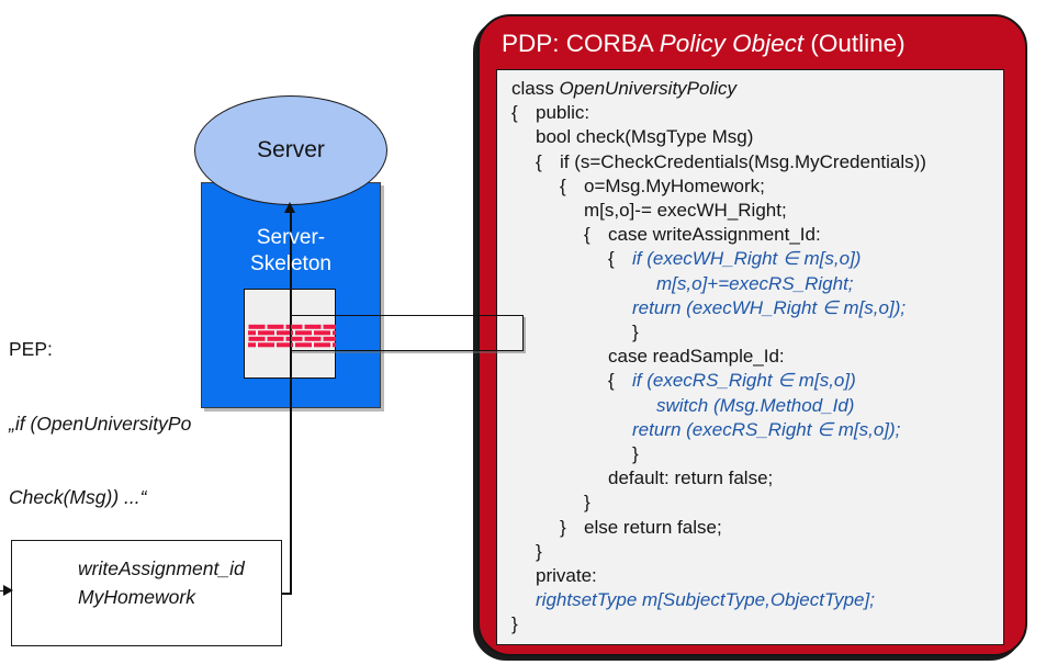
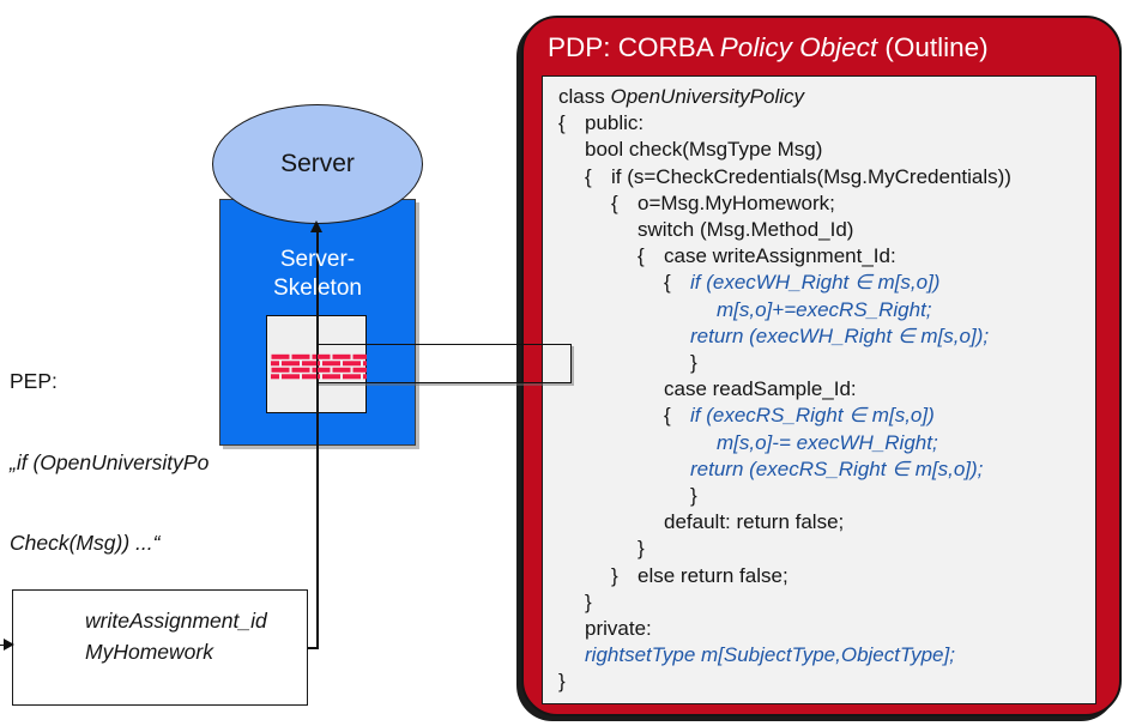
  Server
  Server-
  Skeleton
  PEP:
  „if (OpenUniversityPo
  Check(Msg)) ...“
  writeAssignment_id
  MyHomework
  PDP: CORBA Policy Object (Outline)
  class OpenUniversityPolicy
  { public:
  bool check(MsgType Msg)
  { if (s=CheckCredentials(Msg.MyCredentials))
  { o=Msg.MyHomework;
- m[s,o]-= execWH_Right;
+ switch (Msg.Method_Id)
  { case writeAssignment_Id:
  { if (execWH_Right ∈ m[s,o])
  m[s,o]+=execRS_Right;
  return (execWH_Right ∈ m[s,o]);
  }
  case readSample_Id:
  { if (execRS_Right ∈ m[s,o])
- switch (Msg.Method_Id)
+ m[s,o]-= execWH_Right;
  return (execRS_Right ∈ m[s,o]);
  }
  default: return false;
  }
  } else return false;
  }
  private:
  rightsetType m[SubjectType,ObjectType];
  }
